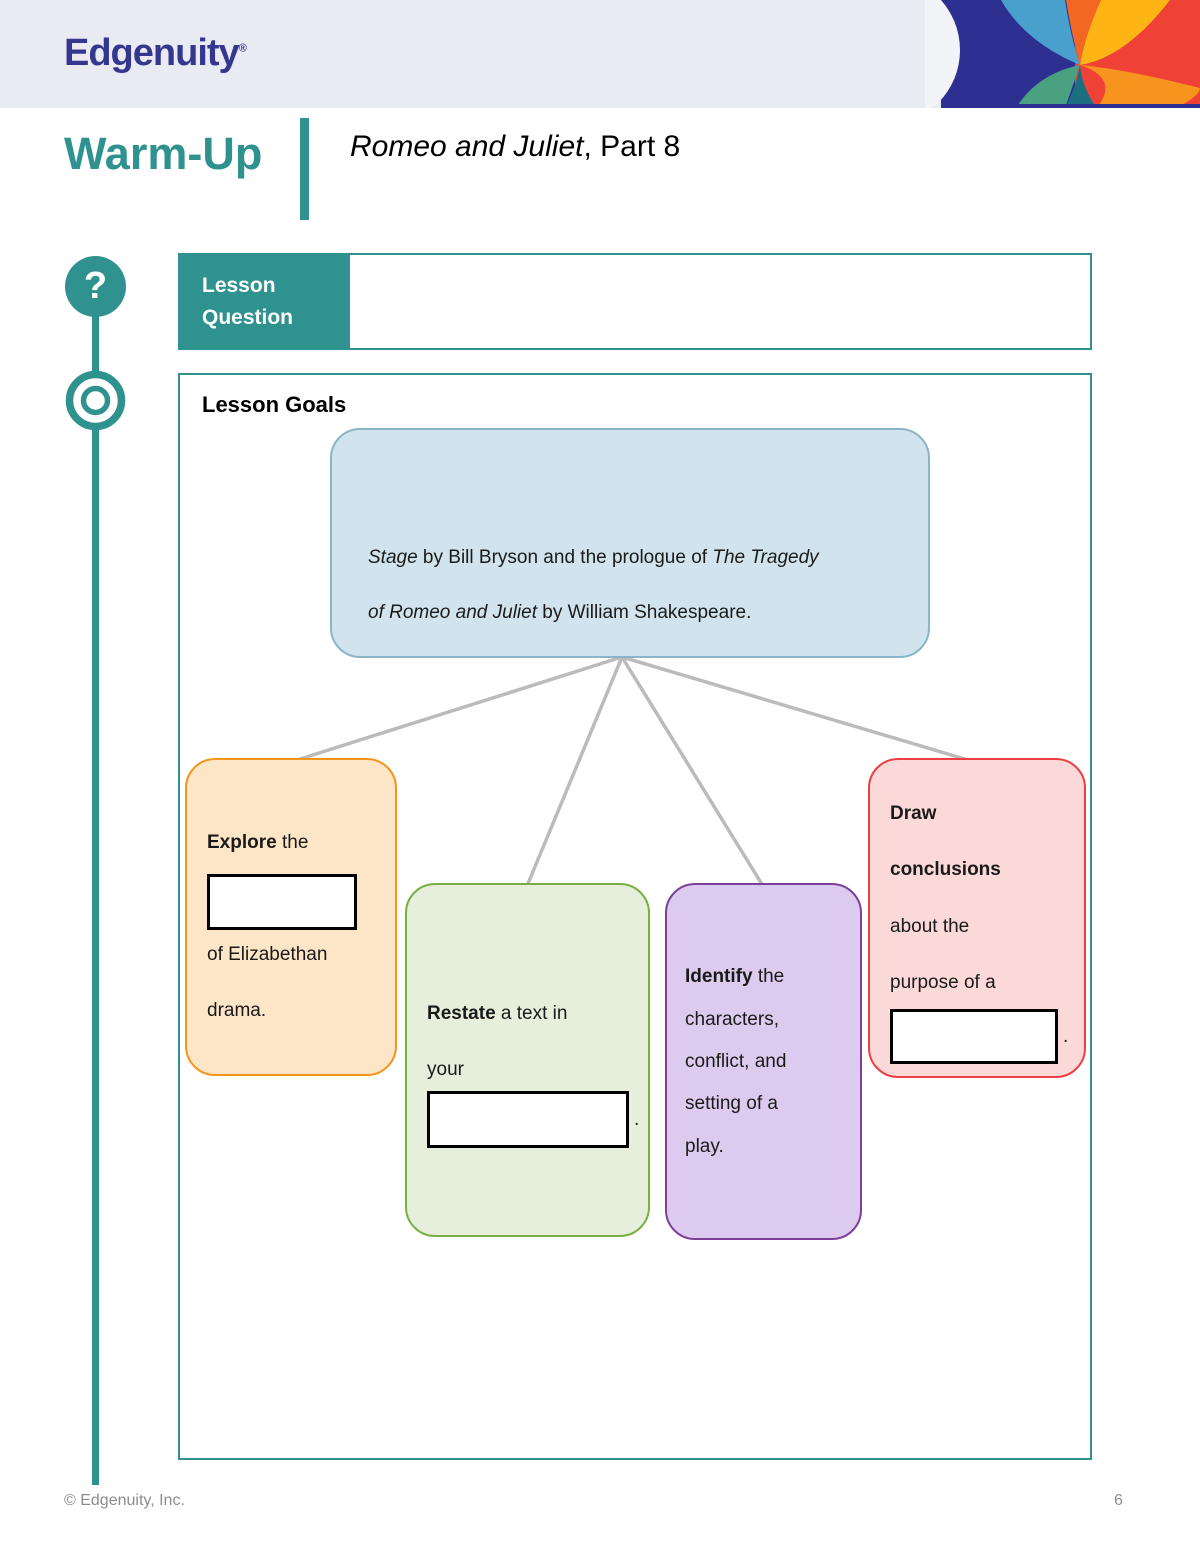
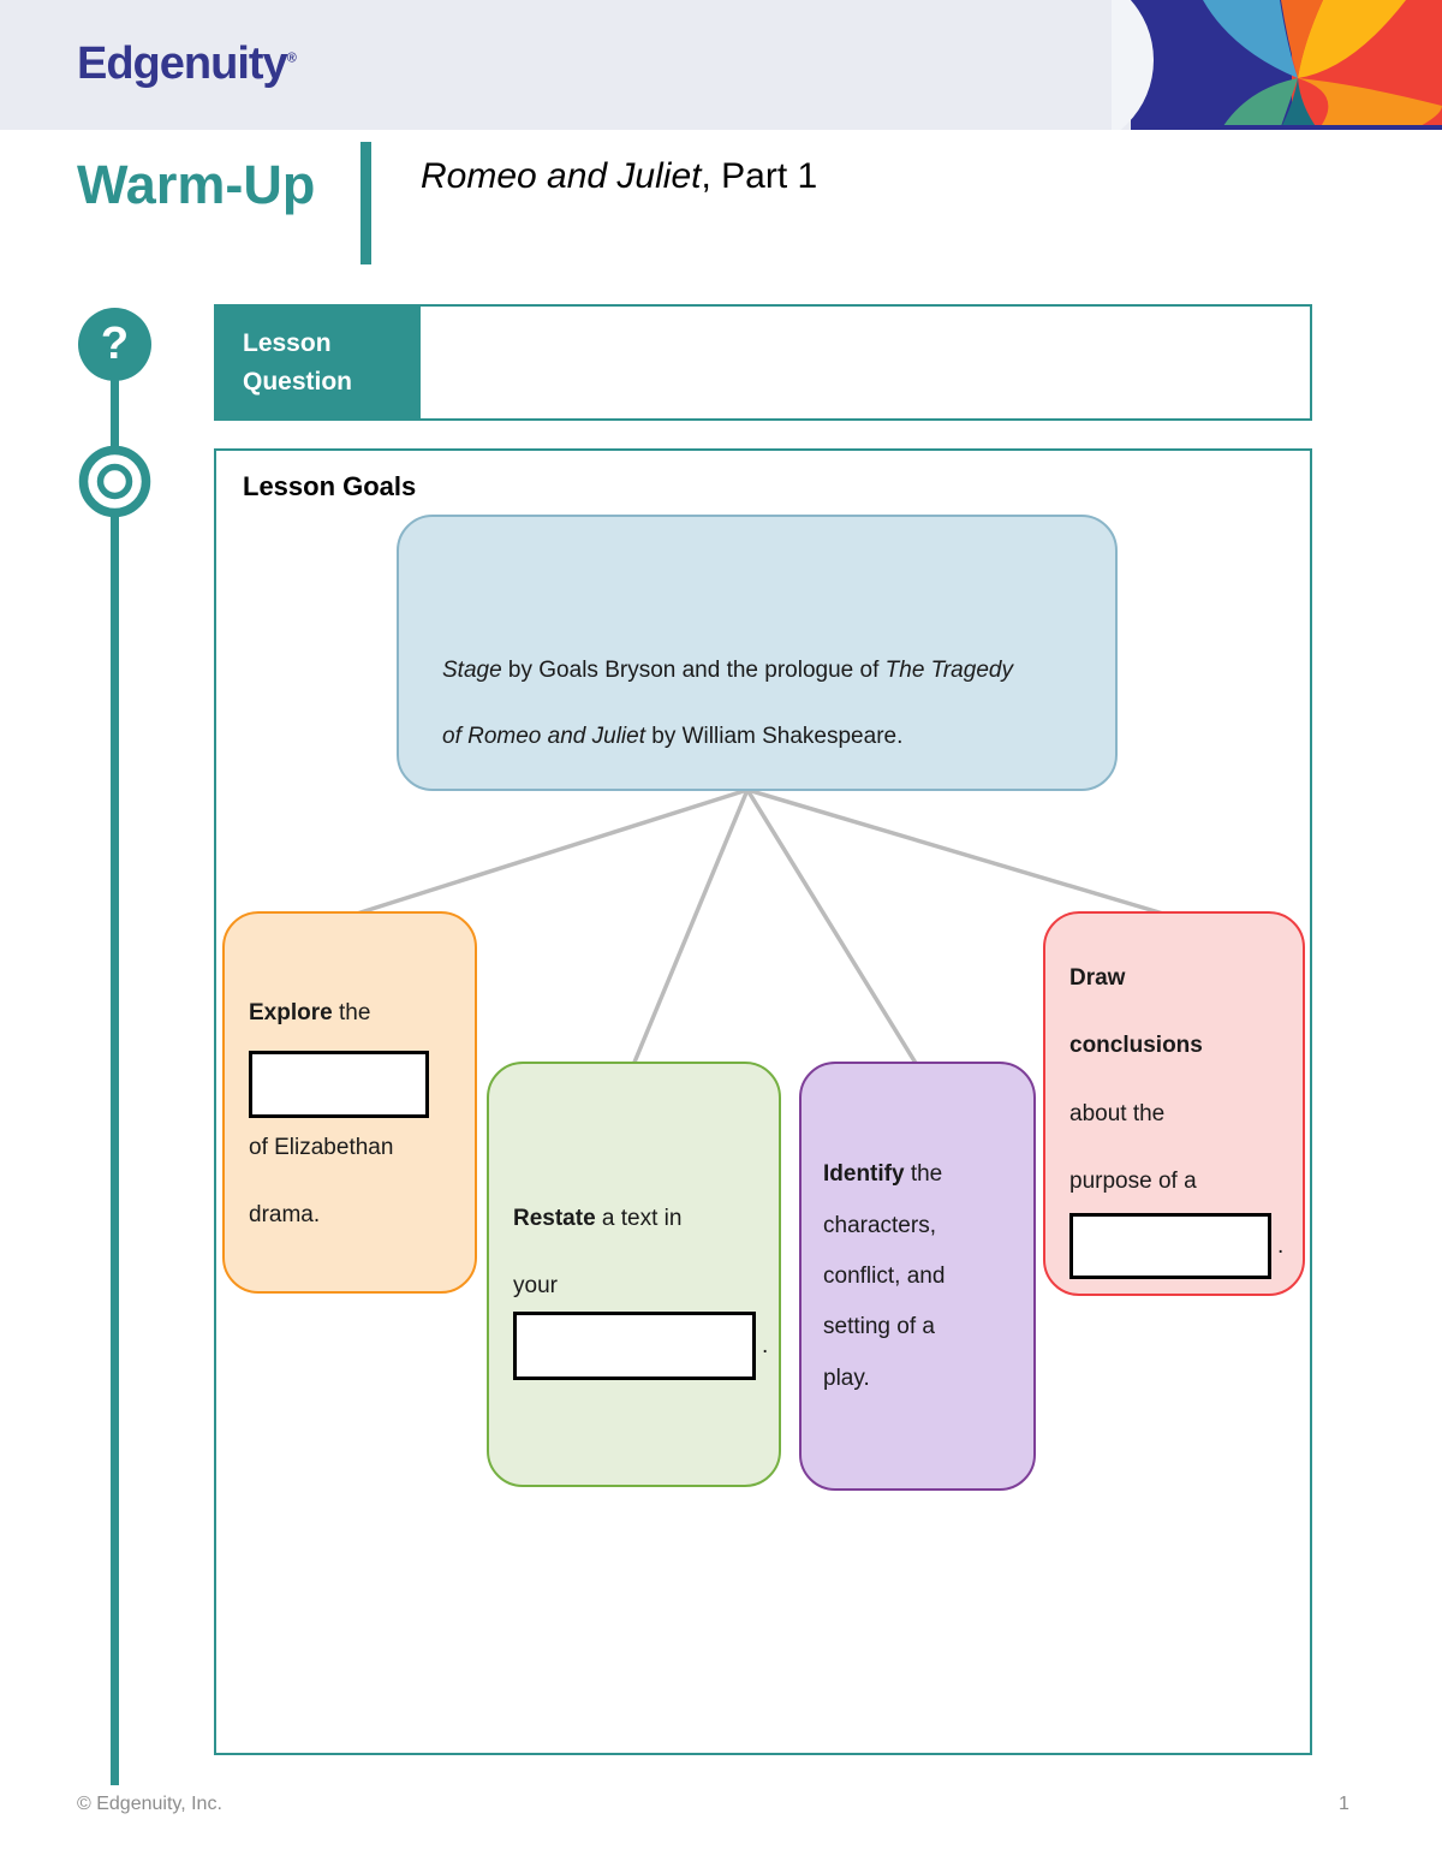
  Edgenuity®
  Warm-Up
- Romeo and Juliet, Part 8
+ Romeo and Juliet, Part 1
  ?
  Lesson
  Question
  Lesson Goals
- Stage by Bill Bryson and the prologue of The Tragedy
+ Stage by Goals Bryson and the prologue of The Tragedy
  of Romeo and Juliet by William Shakespeare.
  Explore the
  of Elizabethan
  drama.
  Restate a text in
  your
  .
  Identify the
  characters,
  conflict, and
  setting of a
  play.
  Draw
  conclusions
  about the
  purpose of a
  .
  © Edgenuity, Inc.
- 6
+ 1
